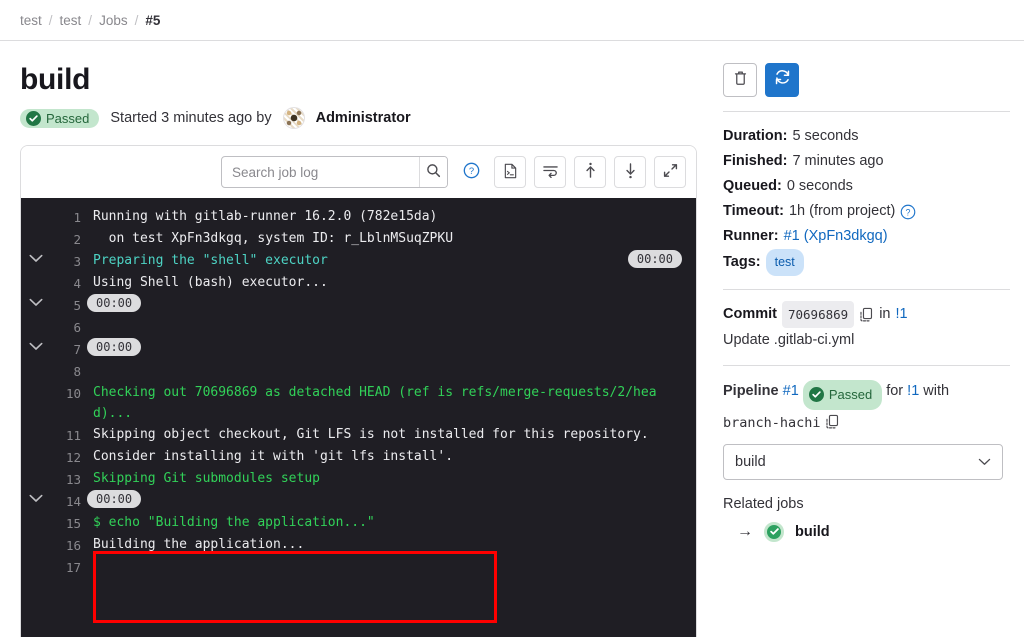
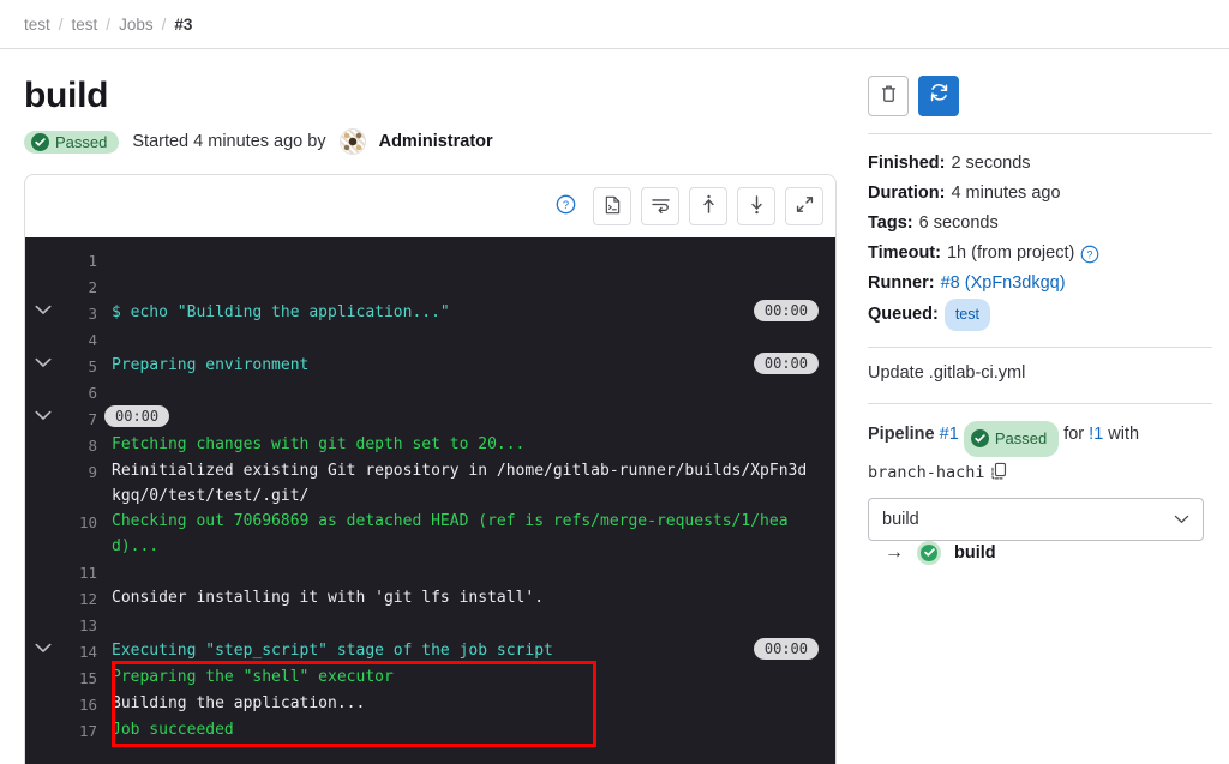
  test
  /
  test
  /
  Jobs
  /
- #5
+ #3
  build
  Passed
- Started 3 minutes ago by
+ Started 4 minutes ago by
  Administrator
- Search job log
  ?
  1
- Running with gitlab-runner 16.2.0 (782e15da)
  2
- on test XpFn3dkgq, system ID: r_LblnMSuqZPKU
  3
- Preparing the "shell" executor
+ $ echo "Building the application..."
  00:00
  4
- Using Shell (bash) executor...
  5
+ Preparing environment
  00:00
  6
  7
  00:00
  8
+ Fetching changes with git depth set to 20...
+ 9
+ Reinitialized existing Git repository in /home/gitlab-runner/builds/XpFn3dkgq/0/test/test/.git/
  10
- Checking out 70696869 as detached HEAD (ref is refs/merge-requests/2/head)...
+ Checking out 70696869 as detached HEAD (ref is refs/merge-requests/1/head)...
  11
- Skipping object checkout, Git LFS is not installed for this repository.
  12
  Consider installing it with 'git lfs install'.
  13
- Skipping Git submodules setup
  14
+ Executing "step_script" stage of the job script
  00:00
  15
- $ echo "Building the application..."
+ Preparing the "shell" executor
  16
  Building the application...
  17
+ Job succeeded
- Duration:
+ Finished:
- 5 seconds
+ 2 seconds
- Finished:
+ Duration:
- 7 minutes ago
+ 4 minutes ago
- Queued:
+ Tags:
- 0 seconds
+ 6 seconds
  Timeout:
  1h (from project)
  ?
  Runner:
- #1 (XpFn3dkgq)
+ #8 (XpFn3dkgq)
- Tags:
+ Queued:
  test
- Commit
- 70696869
- in
- !1
  Update .gitlab-ci.yml
  Pipeline #1
  Passed
  for !1 with branch-hachi
  build
- Related jobs
  →
  build
